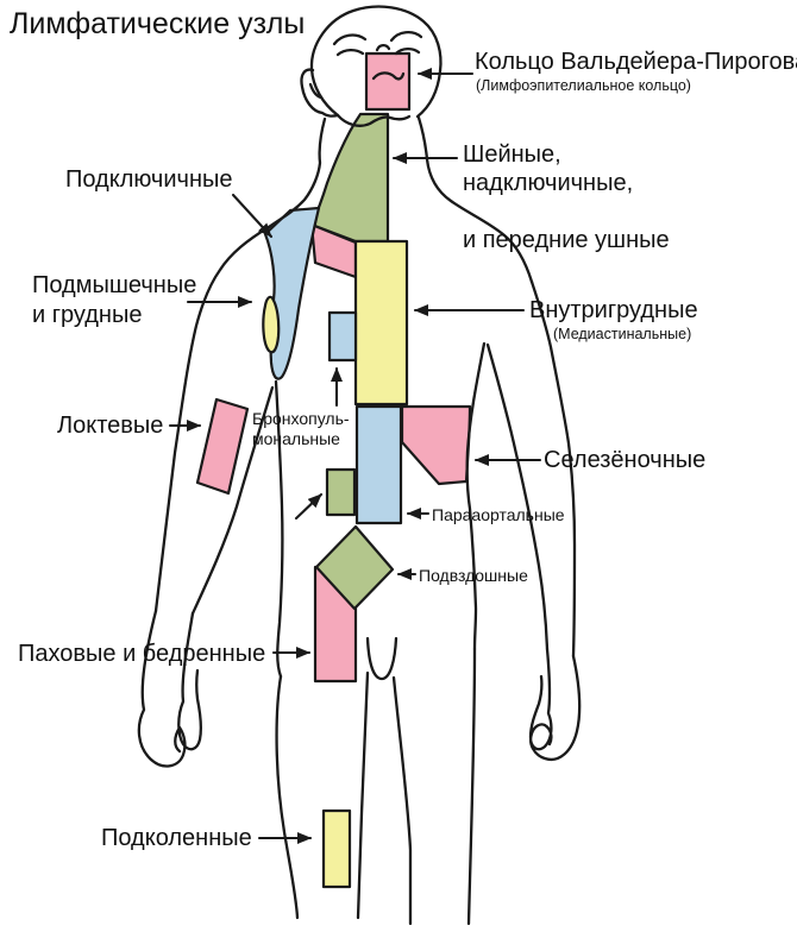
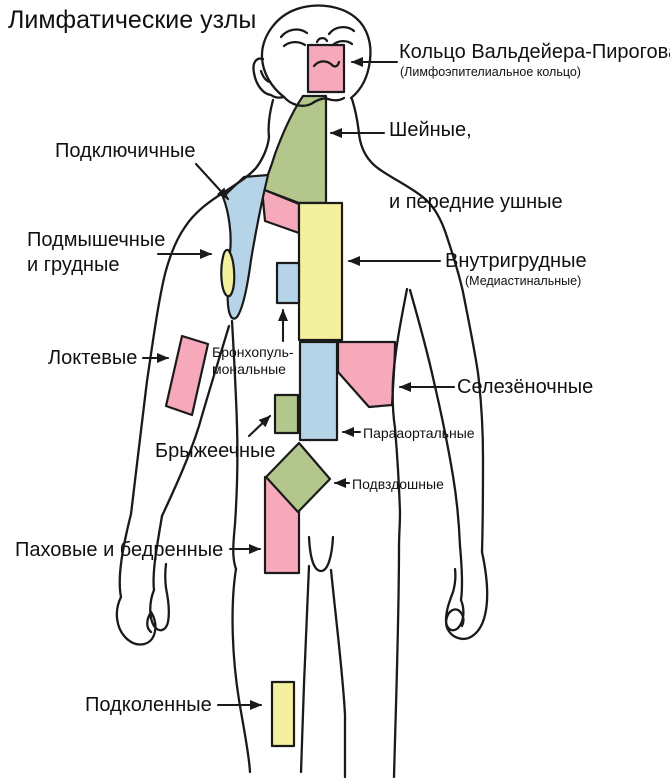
  Лимфатические узлы
  Кольцо Вальдейера-Пирогов
  (Лимфоэпителиальное кольцо)
  Шейные,
- надключичные,
  и передние ушные
  Подключичные
  Подмышечные
  и грудные
  Внутригрудные
  (Медиастинальные)
  Локтевые
  Бронхопуль-
  мональные
  Селезёночные
  Парааортальные
+ Брыжеечные
  Подвздошные
  Паховые и бедренные
  Подколенные
